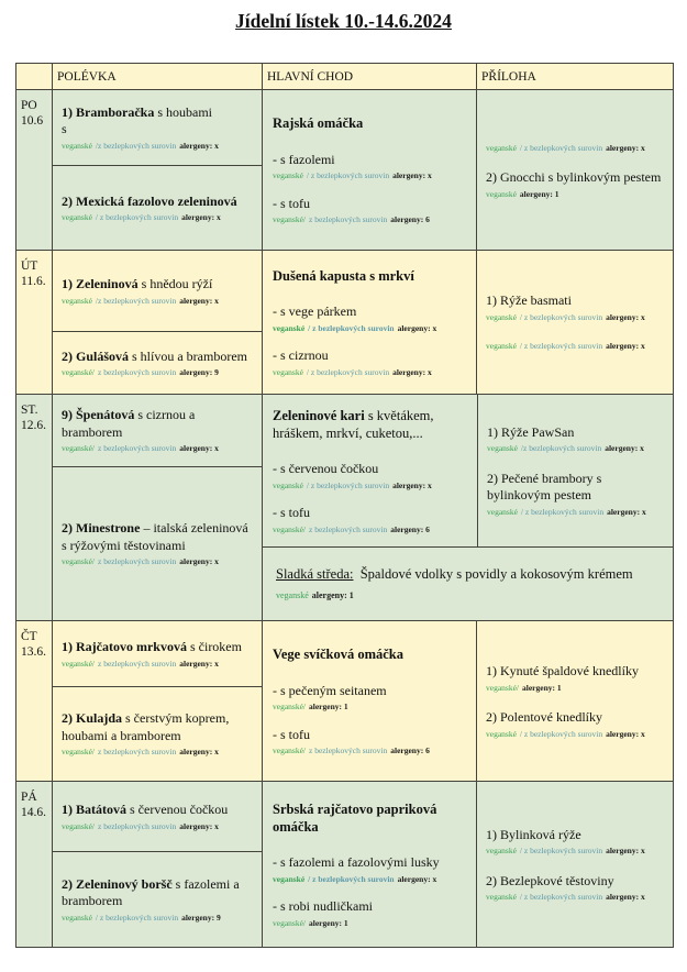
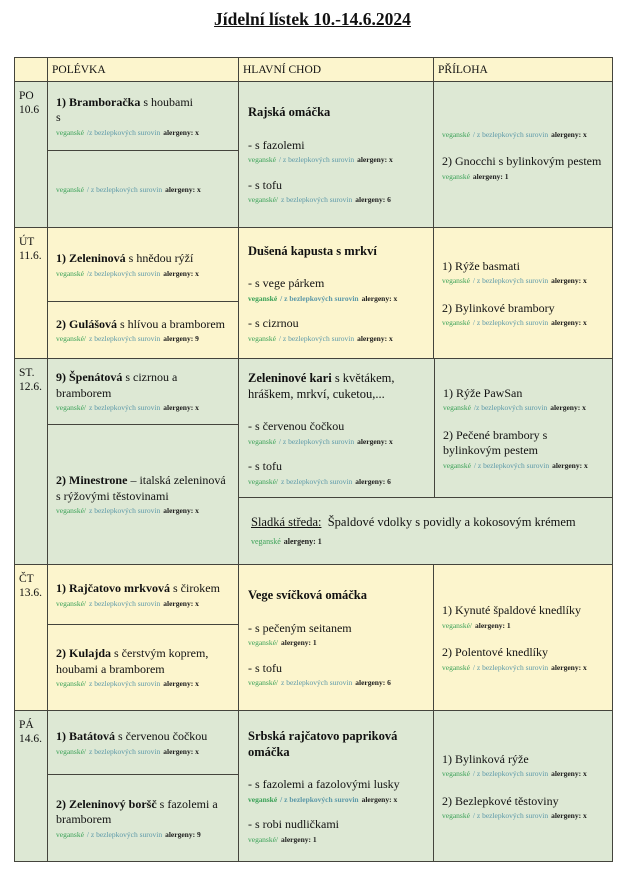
  Jídelní lístek 10.-14.6.2024
  POLÉVKA
  HLAVNÍ CHOD
  PŘÍLOHA
  PO
  10.6
  1) Bramboračka s houbami
  s
  veganské /z bezlepkových surovin alergeny: x
- 2) Mexická fazolovo zeleninová
  veganské / z bezlepkových surovin alergeny: x
  Rajská omáčka
  - s fazolemi
  veganské / z bezlepkových surovin alergeny: x
  - s tofu
  veganské/ z bezlepkových surovin alergeny: 6
  veganské / z bezlepkových surovin alergeny: x
  2) Gnocchi s bylinkovým pestem
  veganské alergeny: 1
  ÚT
  11.6.
  1) Zeleninová s hnědou rýží
  veganské /z bezlepkových surovin alergeny: x
  2) Gulášová s hlívou a bramborem
  veganské/ z bezlepkových surovin alergeny: 9
  Dušená kapusta s mrkví
  - s vege párkem
  veganské / z bezlepkových surovin alergeny: x
  - s cizrnou
  veganské / z bezlepkových surovin alergeny: x
  1) Rýže basmati
  veganské / z bezlepkových surovin alergeny: x
+ 2) Bylinkové brambory
  veganské / z bezlepkových surovin alergeny: x
  ST.
  12.6.
  9) Špenátová s cizrnou a bramborem
  veganské/ z bezlepkových surovin alergeny: x
  2) Minestrone – italská zeleninová s rýžovými těstovinami
  veganské/ z bezlepkových surovin alergeny: x
  Zeleninové kari s květákem, hráškem, mrkví, cuketou,...
  - s červenou čočkou
  veganské / z bezlepkových surovin alergeny: x
  - s tofu
  veganské/ z bezlepkových surovin alergeny: 6
  1) Rýže PawSan
  veganské /z bezlepkových surovin alergeny: x
  2) Pečené brambory s bylinkovým pestem
  veganské / z bezlepkových surovin alergeny: x
  Sladká středa: Špaldové vdolky s povidly a kokosovým krémem
  veganské alergeny: 1
  ČT
  13.6.
  1) Rajčatovo mrkvová s čirokem
  veganské/ z bezlepkových surovin alergeny: x
  2) Kulajda s čerstvým koprem, houbami a bramborem
  veganské/ z bezlepkových surovin alergeny: x
  Vege svíčková omáčka
  - s pečeným seitanem
  veganské/ alergeny: 1
  - s tofu
  veganské/ z bezlepkových surovin alergeny: 6
  1) Kynuté špaldové knedlíky
  veganské/ alergeny: 1
  2) Polentové knedlíky
  veganské / z bezlepkových surovin alergeny: x
  PÁ
  14.6.
  1) Batátová s červenou čočkou
  veganské/ z bezlepkových surovin alergeny: x
  2) Zeleninový boršč s fazolemi a bramborem
  veganské / z bezlepkových surovin alergeny: 9
  Srbská rajčatovo papriková omáčka
  - s fazolemi a fazolovými lusky
  veganské / z bezlepkových surovin alergeny: x
  - s robi nudličkami
  veganské/ alergeny: 1
  1) Bylinková rýže
  veganské / z bezlepkových surovin alergeny: x
  2) Bezlepkové těstoviny
  veganské / z bezlepkových surovin alergeny: x
